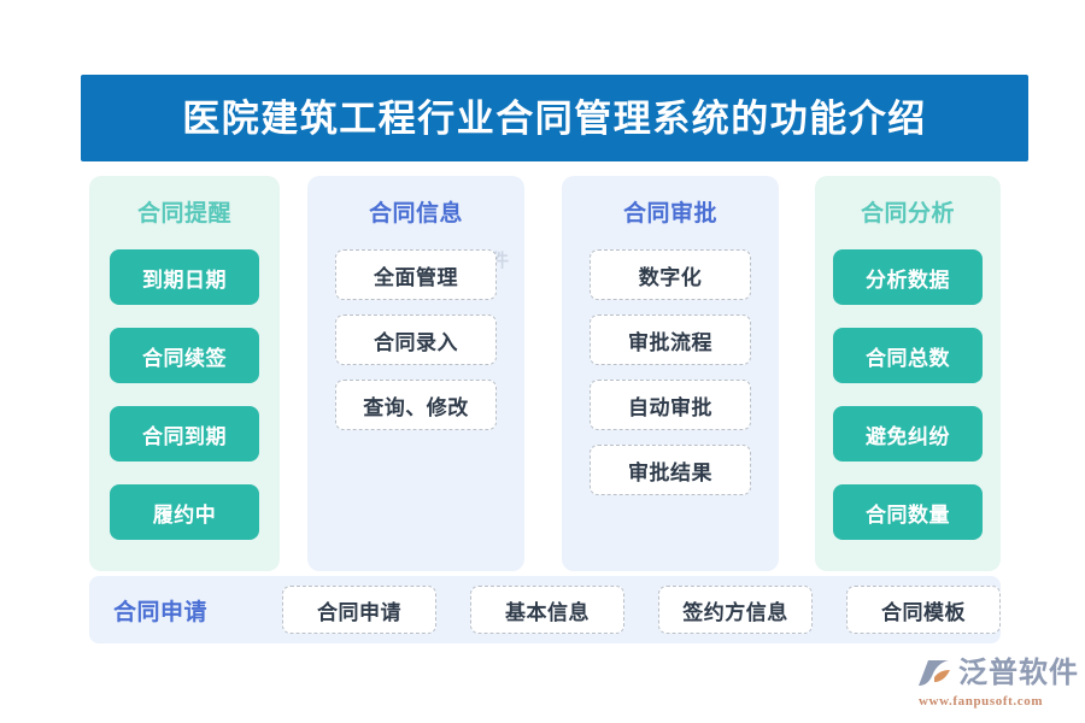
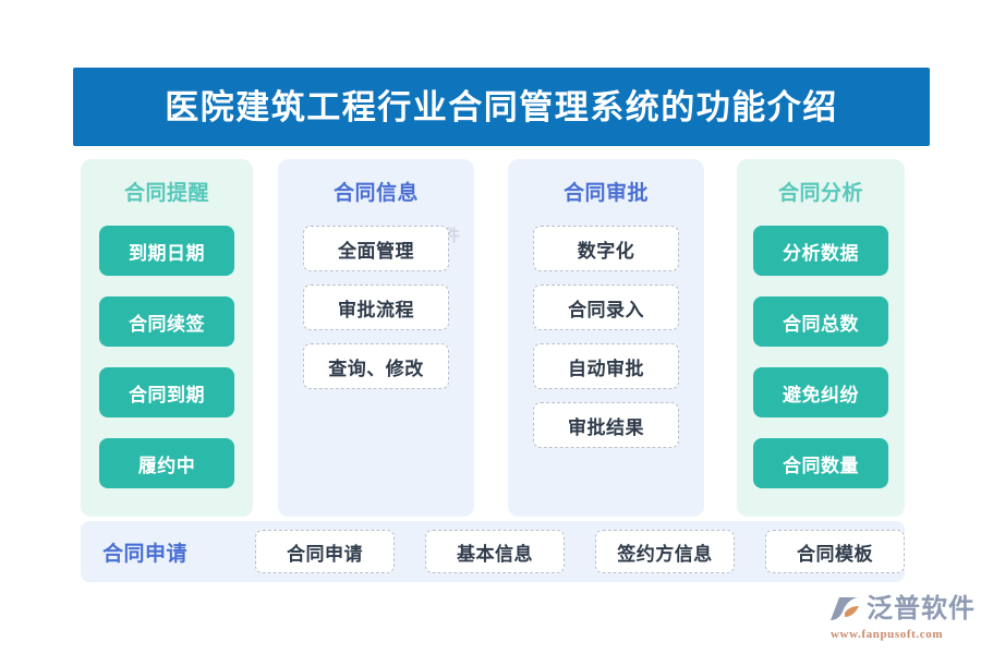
  医院建筑工程行业合同管理系统的功能介绍
  合同提醒
  到期日期
  合同续签
  合同到期
  履约中
  合同信息
  全面管理
- 合同录入
+ 审批流程
  查询、修改
  合同审批
  数字化
- 审批流程
+ 合同录入
  自动审批
  审批结果
  合同分析
  分析数据
  合同总数
  避免纠纷
  合同数量
  合同申请
  合同申请
  基本信息
  签约方信息
  合同模板
  泛普软件
  www.fanpusoft.com
